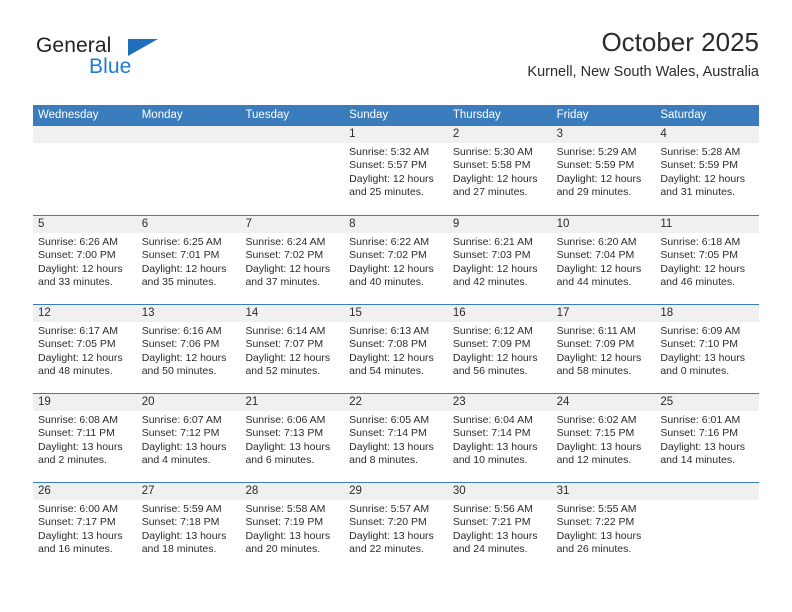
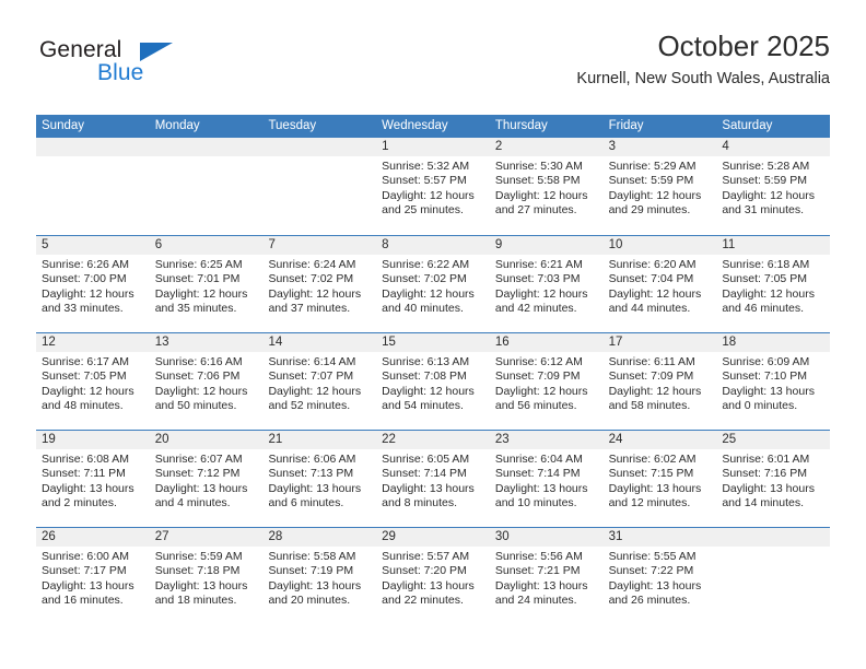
  General
  Blue
  October 2025
  Kurnell, New South Wales, Australia
- Wednesday
+ Sunday
  Monday
  Tuesday
- Sunday
+ Wednesday
  Thursday
  Friday
  Saturday
  1
  Sunrise: 5:32 AM
  Sunset: 5:57 PM
  Daylight: 12 hours
  and 25 minutes.
  2
  Sunrise: 5:30 AM
  Sunset: 5:58 PM
  Daylight: 12 hours
  and 27 minutes.
  3
  Sunrise: 5:29 AM
  Sunset: 5:59 PM
  Daylight: 12 hours
  and 29 minutes.
  4
  Sunrise: 5:28 AM
  Sunset: 5:59 PM
  Daylight: 12 hours
  and 31 minutes.
  5
  Sunrise: 6:26 AM
  Sunset: 7:00 PM
  Daylight: 12 hours
  and 33 minutes.
  6
  Sunrise: 6:25 AM
  Sunset: 7:01 PM
  Daylight: 12 hours
  and 35 minutes.
  7
  Sunrise: 6:24 AM
  Sunset: 7:02 PM
  Daylight: 12 hours
  and 37 minutes.
  8
  Sunrise: 6:22 AM
  Sunset: 7:02 PM
  Daylight: 12 hours
  and 40 minutes.
  9
  Sunrise: 6:21 AM
  Sunset: 7:03 PM
  Daylight: 12 hours
  and 42 minutes.
  10
  Sunrise: 6:20 AM
  Sunset: 7:04 PM
  Daylight: 12 hours
  and 44 minutes.
  11
  Sunrise: 6:18 AM
  Sunset: 7:05 PM
  Daylight: 12 hours
  and 46 minutes.
  12
  Sunrise: 6:17 AM
  Sunset: 7:05 PM
  Daylight: 12 hours
  and 48 minutes.
  13
  Sunrise: 6:16 AM
  Sunset: 7:06 PM
  Daylight: 12 hours
  and 50 minutes.
  14
  Sunrise: 6:14 AM
  Sunset: 7:07 PM
  Daylight: 12 hours
  and 52 minutes.
  15
  Sunrise: 6:13 AM
  Sunset: 7:08 PM
  Daylight: 12 hours
  and 54 minutes.
  16
  Sunrise: 6:12 AM
  Sunset: 7:09 PM
  Daylight: 12 hours
  and 56 minutes.
  17
  Sunrise: 6:11 AM
  Sunset: 7:09 PM
  Daylight: 12 hours
  and 58 minutes.
  18
  Sunrise: 6:09 AM
  Sunset: 7:10 PM
  Daylight: 13 hours
  and 0 minutes.
  19
  Sunrise: 6:08 AM
  Sunset: 7:11 PM
  Daylight: 13 hours
  and 2 minutes.
  20
  Sunrise: 6:07 AM
  Sunset: 7:12 PM
  Daylight: 13 hours
  and 4 minutes.
  21
  Sunrise: 6:06 AM
  Sunset: 7:13 PM
  Daylight: 13 hours
  and 6 minutes.
  22
  Sunrise: 6:05 AM
  Sunset: 7:14 PM
  Daylight: 13 hours
  and 8 minutes.
  23
  Sunrise: 6:04 AM
  Sunset: 7:14 PM
  Daylight: 13 hours
  and 10 minutes.
  24
  Sunrise: 6:02 AM
  Sunset: 7:15 PM
  Daylight: 13 hours
  and 12 minutes.
  25
  Sunrise: 6:01 AM
  Sunset: 7:16 PM
  Daylight: 13 hours
  and 14 minutes.
  26
  Sunrise: 6:00 AM
  Sunset: 7:17 PM
  Daylight: 13 hours
  and 16 minutes.
  27
  Sunrise: 5:59 AM
  Sunset: 7:18 PM
  Daylight: 13 hours
  and 18 minutes.
  28
  Sunrise: 5:58 AM
  Sunset: 7:19 PM
  Daylight: 13 hours
  and 20 minutes.
  29
  Sunrise: 5:57 AM
  Sunset: 7:20 PM
  Daylight: 13 hours
  and 22 minutes.
  30
  Sunrise: 5:56 AM
  Sunset: 7:21 PM
  Daylight: 13 hours
  and 24 minutes.
  31
  Sunrise: 5:55 AM
  Sunset: 7:22 PM
  Daylight: 13 hours
  and 26 minutes.
